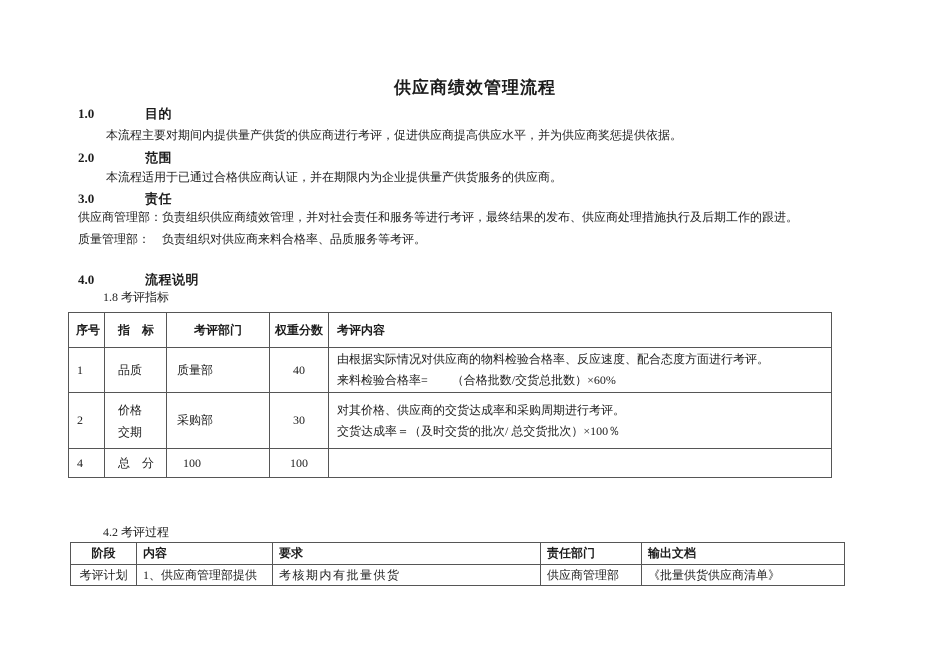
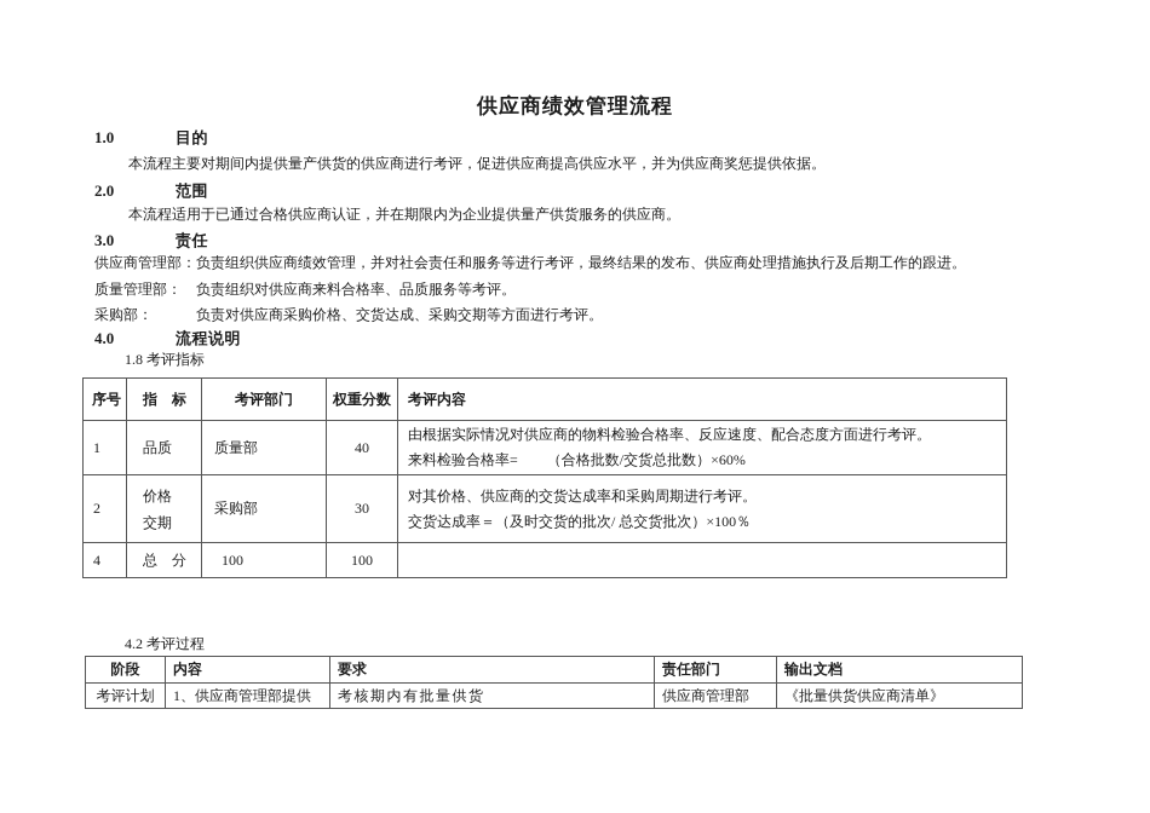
  供应商绩效管理流程
  1.0
  目的
  本流程主要对期间内提供量产供货的供应商进行考评，促进供应商提高供应水平，并为供应商奖惩提供依据。
  2.0
  范围
  本流程适用于已通过合格供应商认证，并在期限内为企业提供量产供货服务的供应商。
  3.0
  责任
  供应商管理部：负责组织供应商绩效管理，并对社会责任和服务等进行考评，最终结果的发布、供应商处理措施执行及后期工作的跟进。
  质量管理部： 负责组织对供应商来料合格率、品质服务等考评。
+ 采购部： 负责对供应商采购价格、交货达成、采购交期等方面进行考评。
  4.0
  流程说明
  1.8 考评指标
  序号	指 标	考评部门	权重分数	考评内容
  1	品质	质量部	40	由根据实际情况对供应商的物料检验合格率、反应速度、配合态度方面进行考评。 来料检验合格率= （合格批数/交货总批数）×60%
  2	价格 交期	采购部	30	对其价格、供应商的交货达成率和采购周期进行考评。 交货达成率＝（及时交货的批次/ 总交货批次）×100％
  4	总 分	100	100
  4.2 考评过程
  阶段	内容	要求	责任部门	输出文档
  考评计划	1、供应商管理部提供	考核期内有批量供货	供应商管理部	《批量供货供应商清单》
